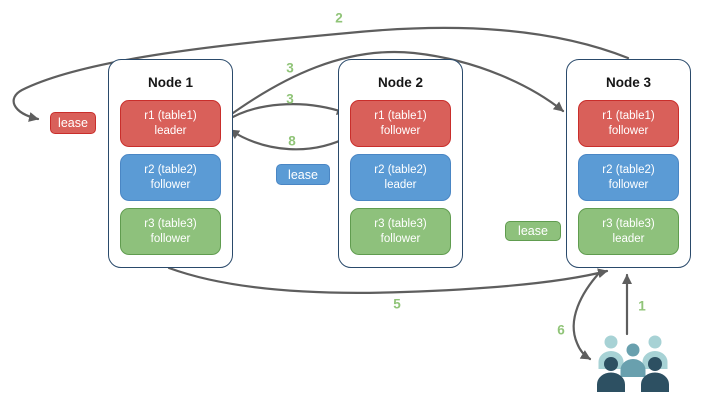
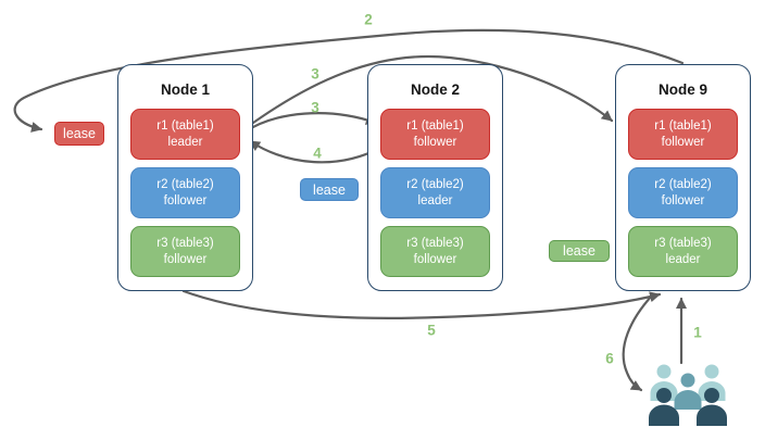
  Node 1
  r1 (table1)
  leader
  r2 (table2)
  follower
  r3 (table3)
  follower
  Node 2
  r1 (table1)
  follower
  r2 (table2)
  leader
  r3 (table3)
  follower
- Node 3
+ Node 9
  r1 (table1)
  follower
  r2 (table2)
  follower
  r3 (table3)
  leader
  lease
  lease
  lease
  2
  3
  3
- 8
+ 4
  5
  1
  6
